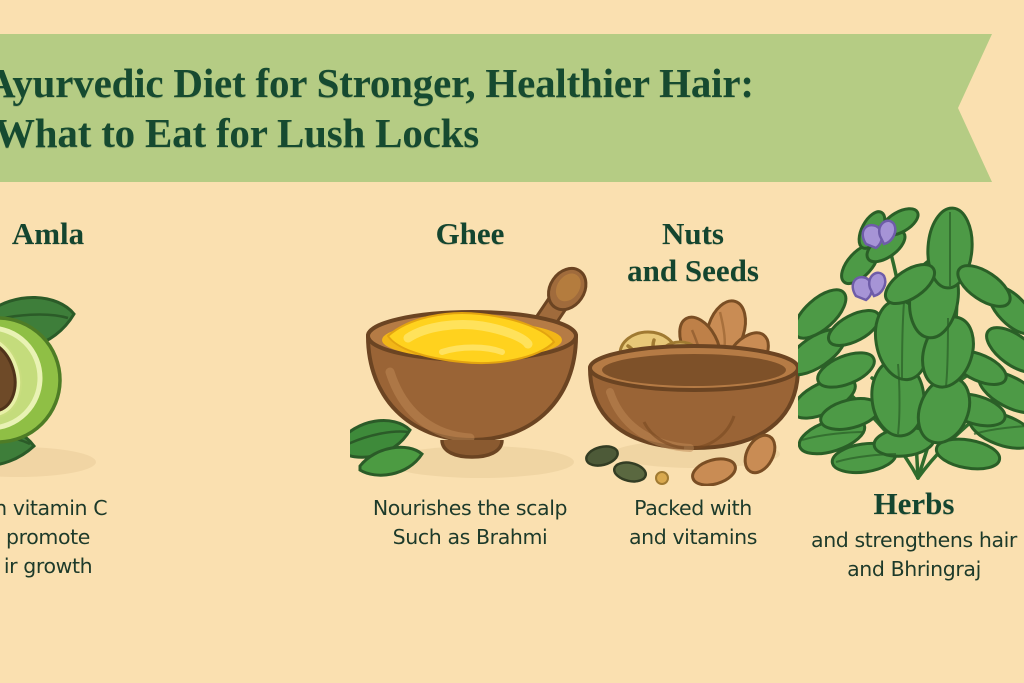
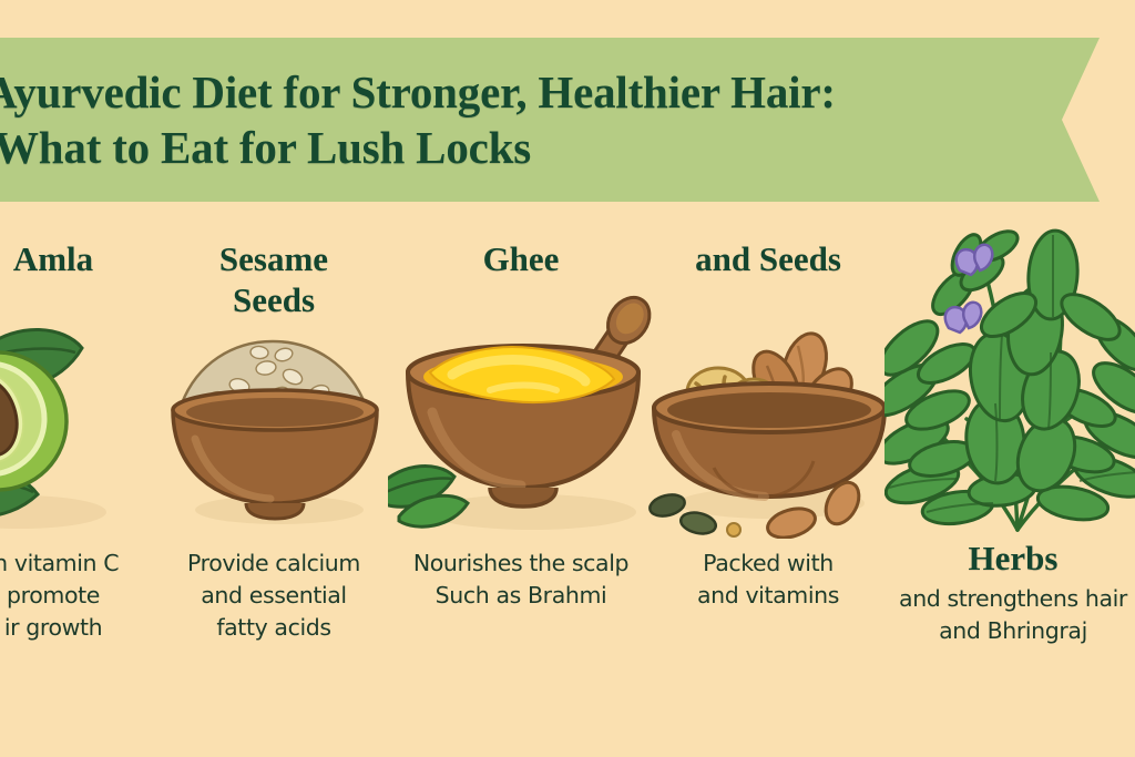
  yurvedic Diet for Stronger, Healthier Hair:
  What to Eat for Lush Locks
  Amla
  n vitamin C
  promote
  ir growth
+ Sesame
+ Seeds
+ Provide calcium
+ and essential
+ fatty acids
  Ghee
  Nourishes the scalp
  Such as Brahmi
- Nuts
  and Seeds
  Packed with
  and vitamins
  Herbs
  and strengthens hair
  and Bhringraj
